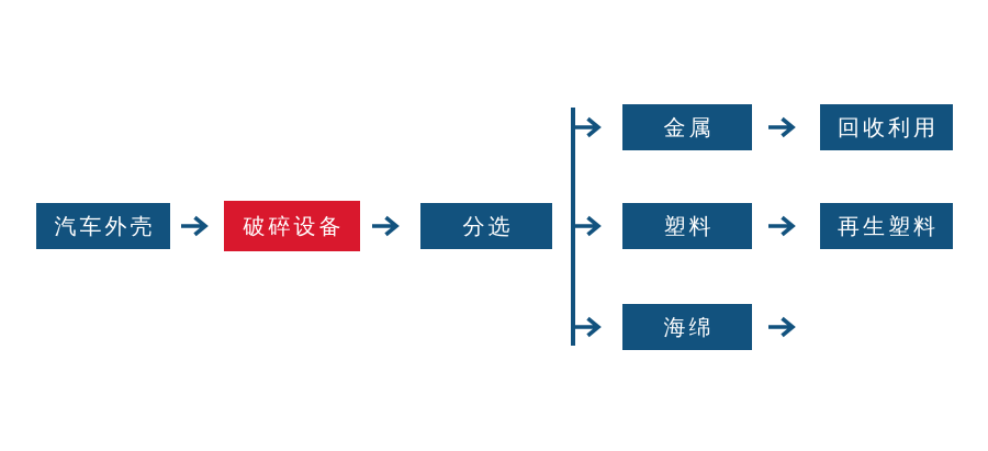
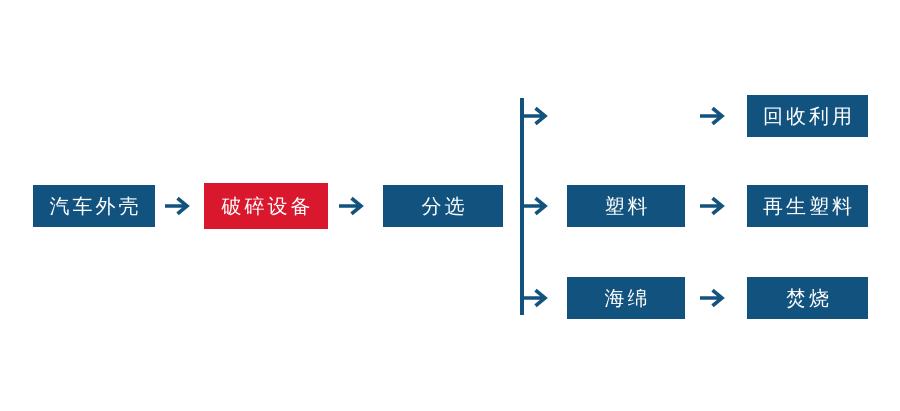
  汽车外壳
  破碎设备
  分选
- 金属
  回收利用
  塑料
  再生塑料
  海绵
+ 焚烧
